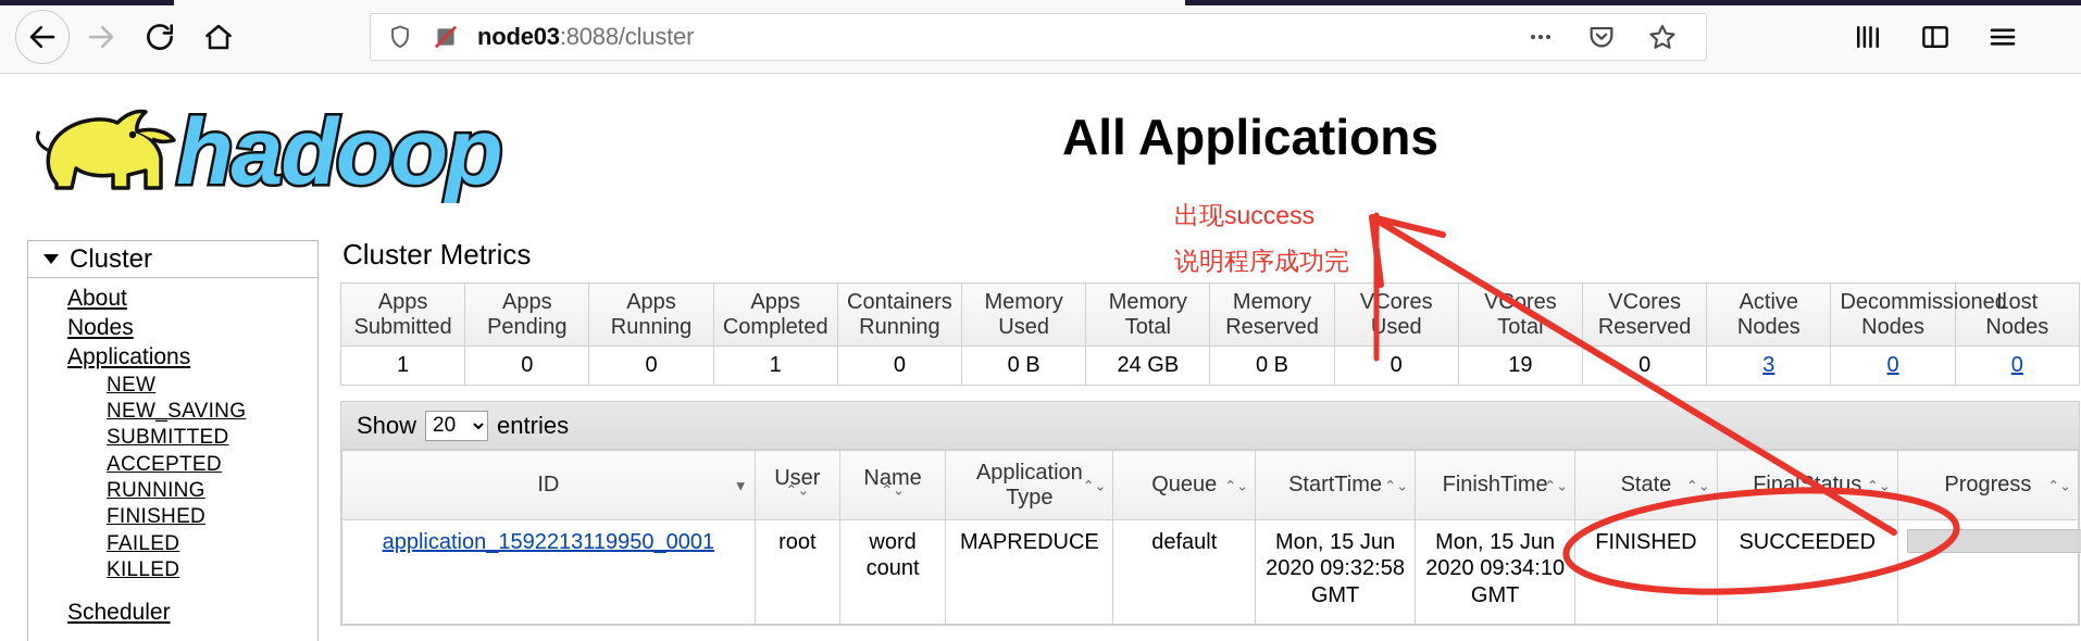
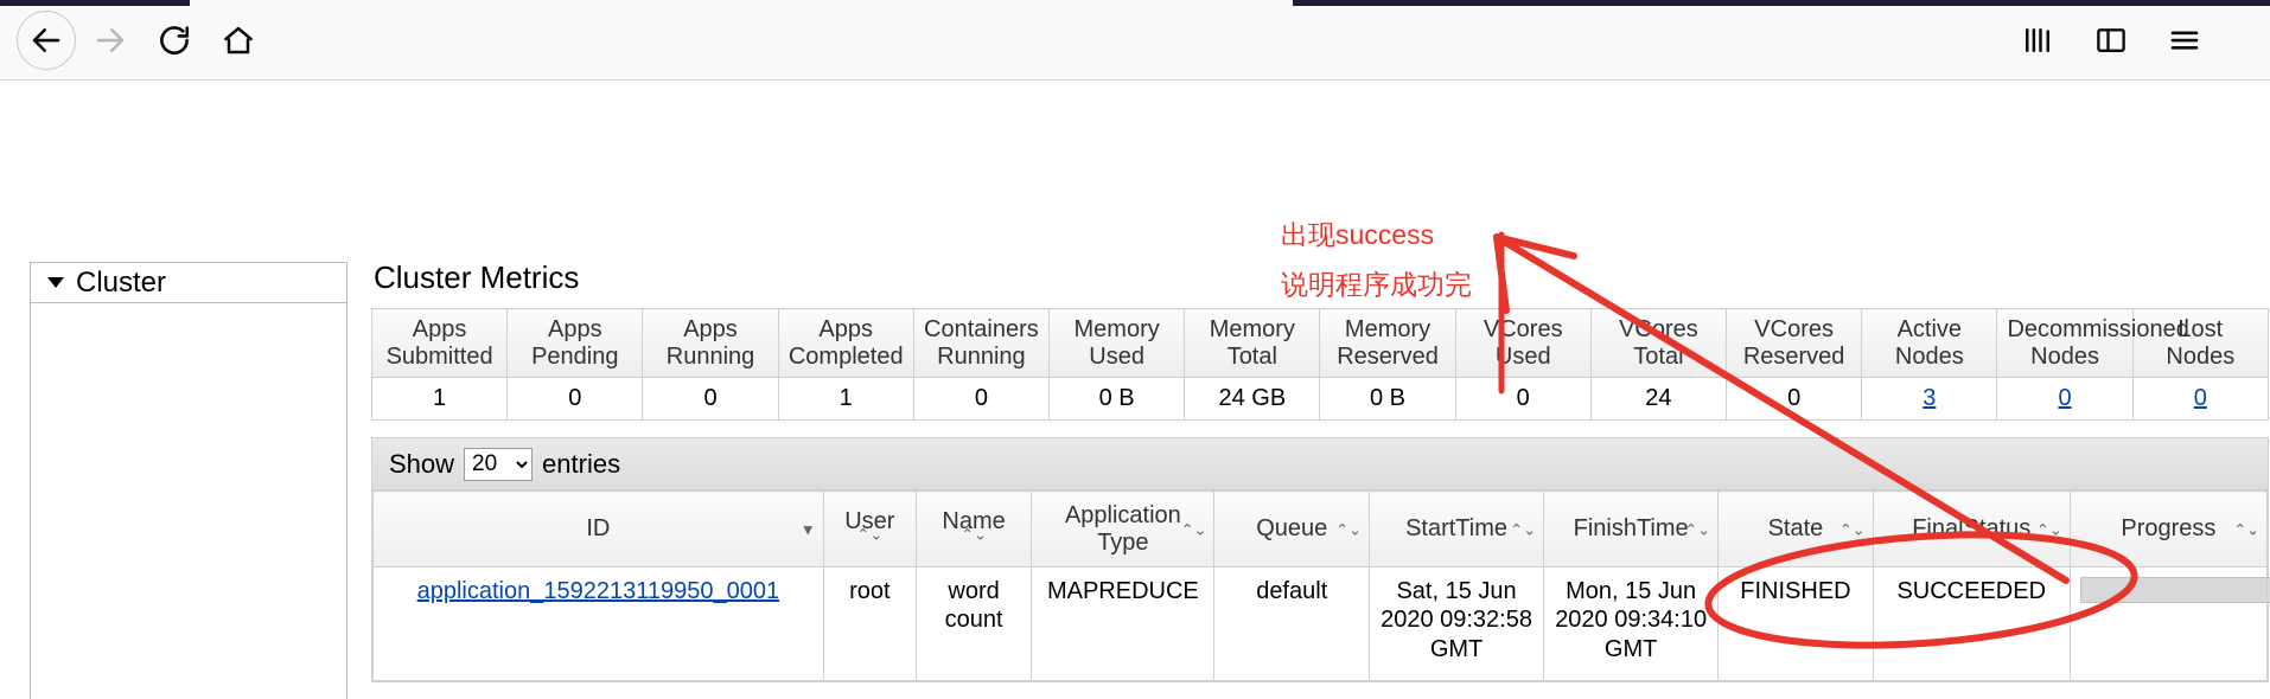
- node03:8088/cluster
- hadoop
- All Applications
  Cluster
- About
- Nodes
- Applications
- NEW
- NEW_SAVING
- SUBMITTED
- ACCEPTED
- RUNNING
- FINISHED
- FAILED
- KILLED
- Scheduler
  Cluster Metrics
  AppsSubmitted	AppsPending	AppsRunning	AppsCompleted	ContainersRunning	MemoryUsed	MemoryTotal	MemoryReserved	VCoressed	VoresTotal	VCoresReserved	ActiveNodes	DecommissioneNodes	LostNodes
- 1	0	0	1	0	0 B	24 GB	0 B	0	19	0	3	0	0
+ 1	0	0	1	0	0 B	24 GB	0 B	0	24	0	3	0	0
  Show
  20
  entries
  ID ▼	User⌃⌄	Name⌃⌄	Application Type⌃⌄	Queue ⌃⌄	StartTime ⌃⌄	FinishTime⌃⌄	State ⌃⌄	FinalSatus ⌃⌄	Progress ⌃⌄
- application_1592213119950_0001	root	word count	MAPREDUCE	default	Mon, 15 Jun 2020 09:32:58 GMT	Mon, 15 Jun 2020 09:34:10 GMT	FINISHED	SUCCEEDED
+ application_1592213119950_0001	root	word count	MAPREDUCE	default	Sat, 15 Jun 2020 09:32:58 GMT	Mon, 15 Jun 2020 09:34:10 GMT	FINISHED	SUCCEEDED
  出现success
  说明程序成功完
